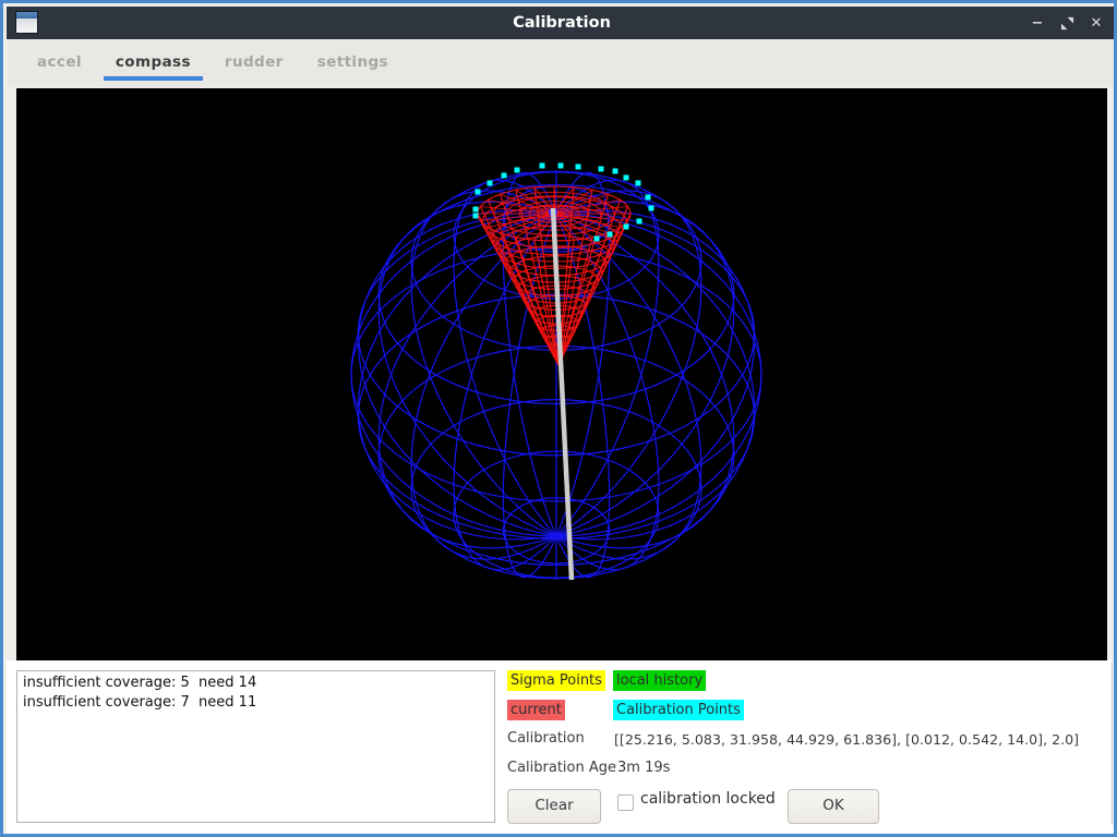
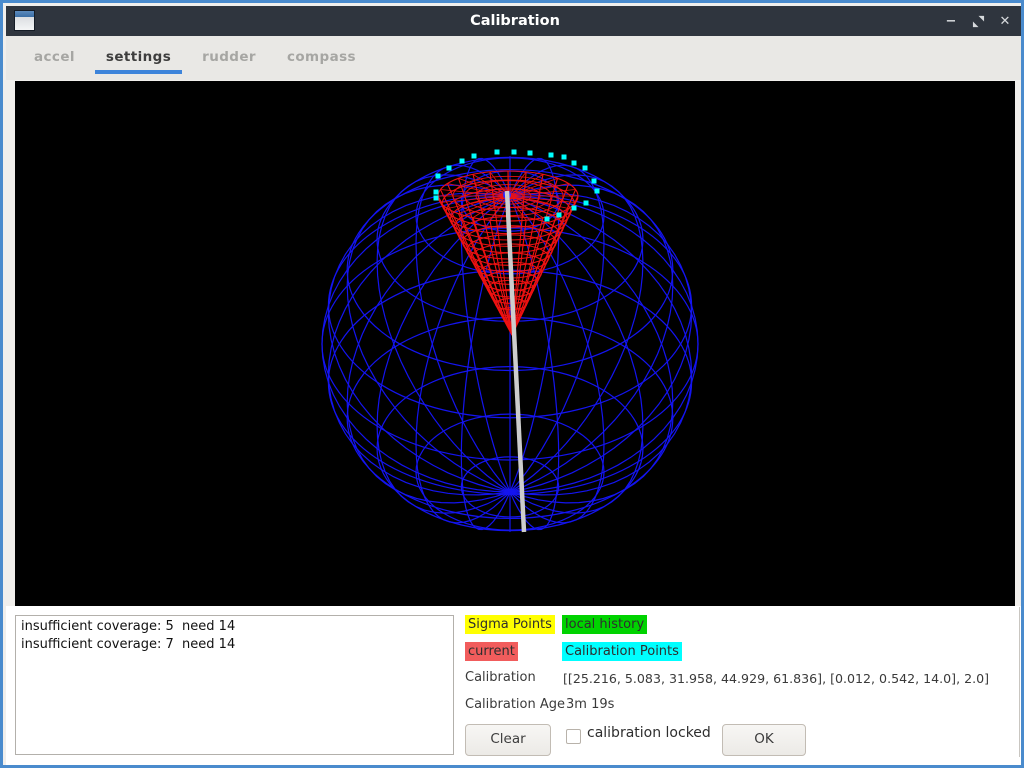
  Calibration
  −
  ✕
  accel
- compass
+ settings
  rudder
- settings
+ compass
  insufficient coverage: 5 need 14
- insufficient coverage: 7 need 11
+ insufficient coverage: 7 need 14
  Sigma Points
  local history
  current
  Calibration Points
  Calibration
  [[25.216, 5.083, 31.958, 44.929, 61.836], [0.012, 0.542, 14.0], 2.0]
  Calibration Age
  3m 19s
  Clear
  calibration locked
  OK
